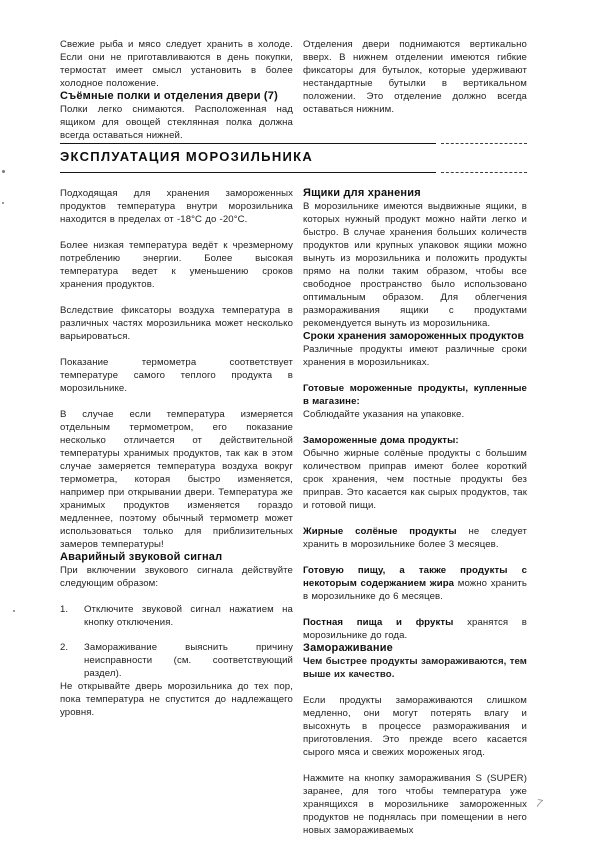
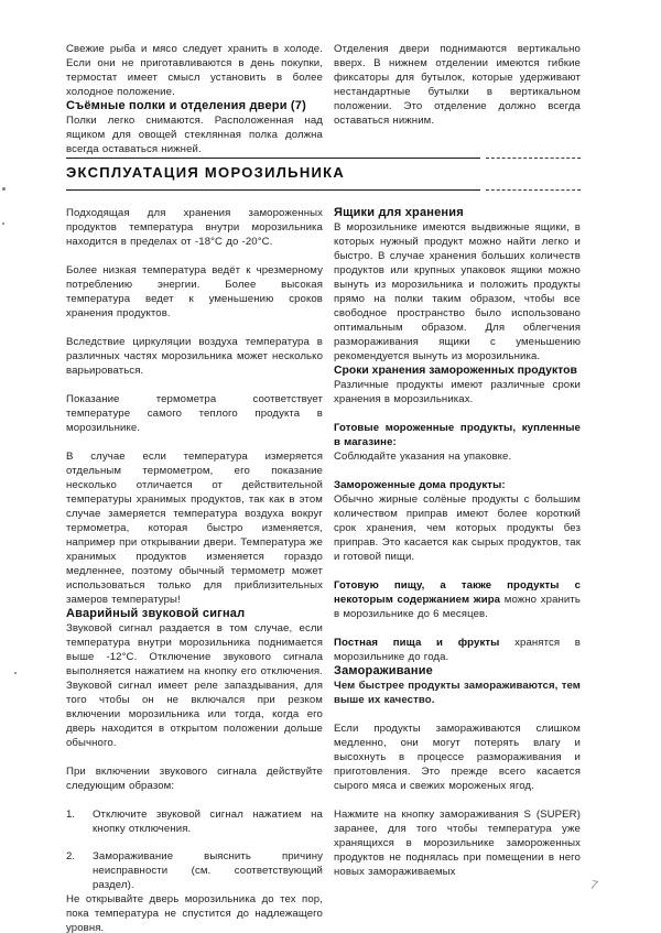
  Свежие рыба и мясо следует хранить в холоде. Если они не приготавливаются в день покупки, термостат имеет смысл установить в более холодное положение.
  Съёмные полки и отделения двери (7)
  Полки легко снимаются. Расположенная над ящиком для овощей стеклянная полка должна всегда оставаться нижней.
  Отделения двери поднимаются вертикально вверх. В нижнем отделении имеются гибкие фиксаторы для бутылок, которые удерживают нестандартные бутылки в вертикальном положении. Это отделение должно всегда оставаться нижним.
  ЭКСПЛУАТАЦИЯ МОРОЗИЛЬНИКА
  Подходящая для хранения замороженных продуктов температура внутри морозильника находится в пределах от -18°С до -20°С.
  Более низкая температура ведёт к чрезмерному потреблению энергии. Более высокая температура ведет к уменьшению сроков хранения продуктов.
- Вследствие фиксаторы воздуха температура в различных частях морозильника может несколько варьироваться.
+ Вследствие циркуляции воздуха температура в различных частях морозильника может несколько варьироваться.
  Показание термометра соответствует температуре самого теплого продукта в морозильнике.
  В случае если температура измеряется отдельным термометром, его показание несколько отличается от действительной температуры хранимых продуктов, так как в этом случае замеряется температура воздуха вокруг термометра, которая быстро изменяется, например при открывании двери. Температура же хранимых продуктов изменяется гораздо медленнее, поэтому обычный термометр может использоваться только для приблизительных замеров температуры!
  Аварийный звуковой сигнал
+ Звуковой сигнал раздается в том случае, если температура внутри морозильника поднимается выше -12°С. Отключение звукового сигнала выполняется нажатием на кнопку его отключения. Звуковой сигнал имеет реле запаздывания, для того чтобы он не включался при резком включении морозильника или тогда, когда его дверь находится в открытом положении дольше обычного.
  При включении звукового сигнала действуйте следующим образом:
  1.
  Отключите звуковой сигнал нажатием на кнопку отключения.
  2.
  Замораживание выяснить причину неисправности (см. соответствующий раздел).
  Не открывайте дверь морозильника до тех пор, пока температура не спустится до надлежащего уровня.
  Ящики для хранения
- В морозильнике имеются выдвижные ящики, в которых нужный продукт можно найти легко и быстро. В случае хранения больших количеств продуктов или крупных упаковок ящики можно вынуть из морозильника и положить продукты прямо на полки таким образом, чтобы все свободное пространство было использовано оптимальным образом. Для облегчения размораживания ящики с продуктами рекомендуется вынуть из морозильника.
+ В морозильнике имеются выдвижные ящики, в которых нужный продукт можно найти легко и быстро. В случае хранения больших количеств продуктов или крупных упаковок ящики можно вынуть из морозильника и положить продукты прямо на полки таким образом, чтобы все свободное пространство было использовано оптимальным образом. Для облегчения размораживания ящики с уменьшению рекомендуется вынуть из морозильника.
  Сроки хранения замороженных продуктов
  Различные продукты имеют различные сроки хранения в морозильниках.
  Готовые мороженные продукты, купленные в магазине:
  Соблюдайте указания на упаковке.
  Замороженные дома продукты:
- Обычно жирные солёные продукты с большим количеством приправ имеют более короткий срок хранения, чем постные продукты без приправ. Это касается как сырых продуктов, так и готовой пищи.
+ Обычно жирные солёные продукты с большим количеством приправ имеют более короткий срок хранения, чем которых продукты без приправ. Это касается как сырых продуктов, так и готовой пищи.
- Жирные солёные продукты не следует хранить в морозильнике более 3 месяцев.
  Готовую пищу, а также продукты с некоторым содержанием жира можно хранить в морозильнике до 6 месяцев.
  Постная пища и фрукты хранятся в морозильнике до года.
  Замораживание
  Чем быстрее продукты замораживаются, тем выше их качество.
  Если продукты замораживаются слишком медленно, они могут потерять влагу и высохнуть в процессе размораживания и приготовления. Это прежде всего касается сырого мяса и свежих мороженых ягод.
  Нажмите на кнопку замораживания S (SUPER) заранее, для того чтобы температура уже хранящихся в морозильнике замороженных продуктов не поднялась при помещении в него новых замораживаемых
